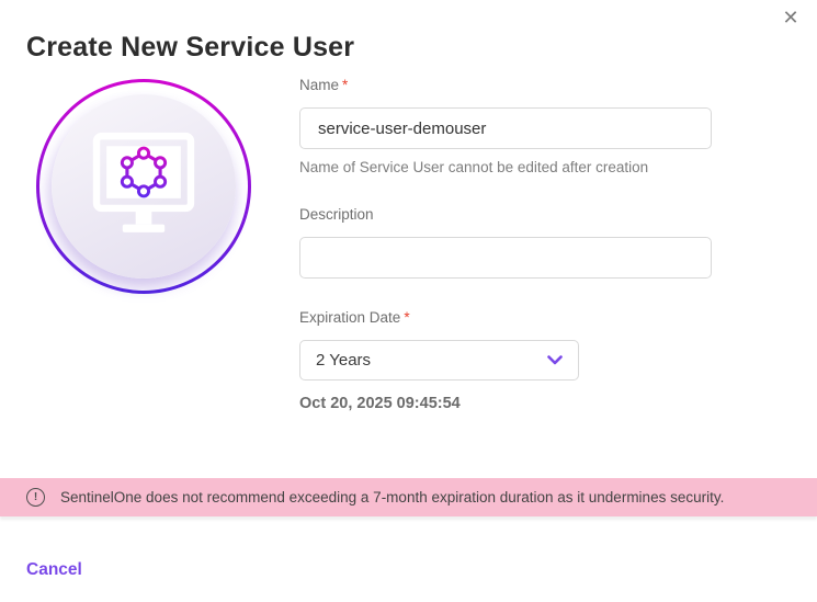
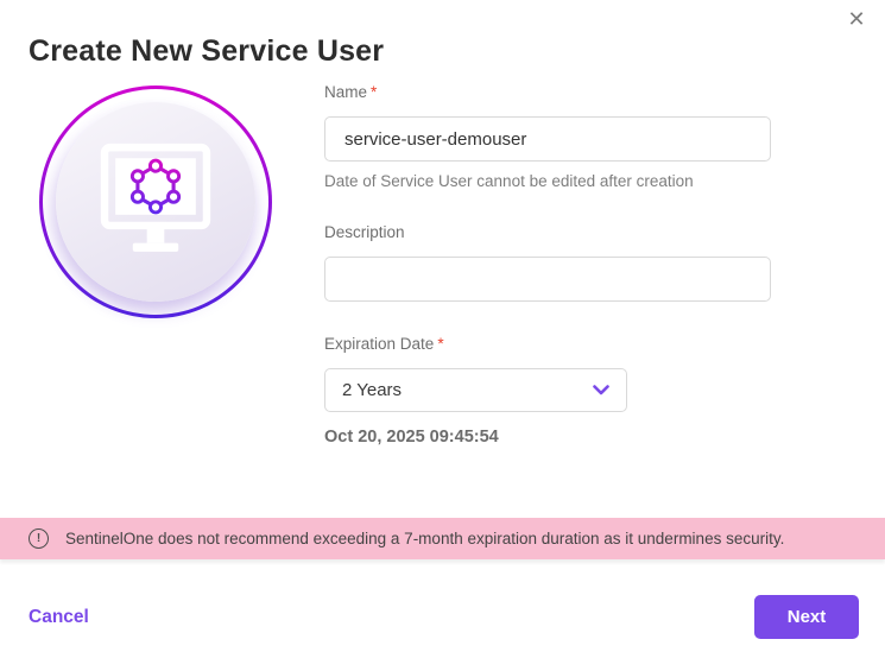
  Create New Service User
  ✕
  Name *
  service-user-demouser
- Name of Service User cannot be edited after creation
+ Date of Service User cannot be edited after creation
  Description
  Expiration Date *
  2 Years
  Oct 20, 2025 09:45:54
  !
  SentinelOne does not recommend exceeding a 7-month expiration duration as it undermines security.
  Cancel
+ Next
